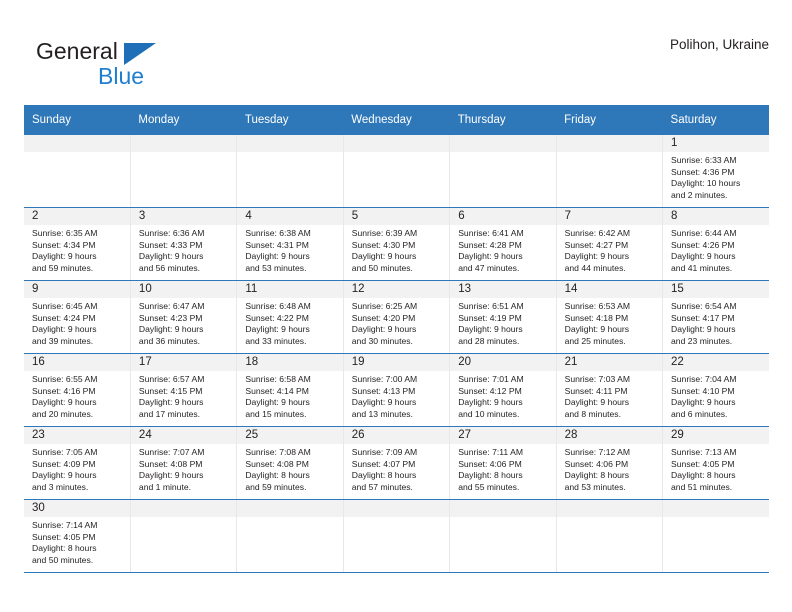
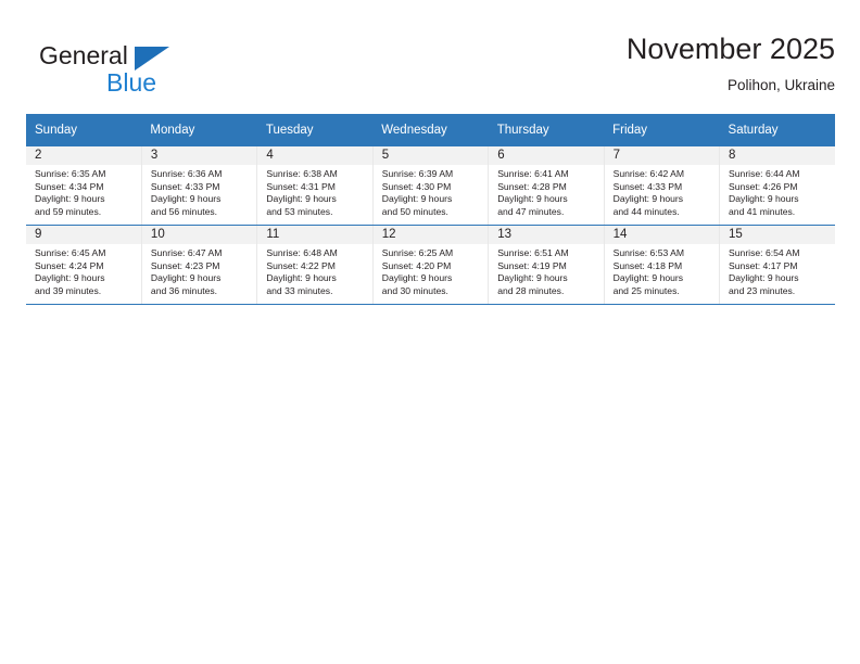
  General
  Blue
+ November 2025
  Polihon, Ukraine
  Sunday	Monday	Tuesday	Wednesday	Thursday	Friday	Saturday
- 						1Sunrise: 6:33 AMSunset: 4:36 PMDaylight: 10 hoursand 2 minutes.
- 2Sunrise: 6:35 AMSunset: 4:34 PMDaylight: 9 hoursand 59 minutes.	3Sunrise: 6:36 AMSunset: 4:33 PMDaylight: 9 hoursand 56 minutes.	4Sunrise: 6:38 AMSunset: 4:31 PMDaylight: 9 hoursand 53 minutes.	5Sunrise: 6:39 AMSunset: 4:30 PMDaylight: 9 hoursand 50 minutes.	6Sunrise: 6:41 AMSunset: 4:28 PMDaylight: 9 hoursand 47 minutes.	7Sunrise: 6:42 AMSunset: 4:27 PMDaylight: 9 hoursand 44 minutes.	8Sunrise: 6:44 AMSunset: 4:26 PMDaylight: 9 hoursand 41 minutes.
+ 2Sunrise: 6:35 AMSunset: 4:34 PMDaylight: 9 hoursand 59 minutes.	3Sunrise: 6:36 AMSunset: 4:33 PMDaylight: 9 hoursand 56 minutes.	4Sunrise: 6:38 AMSunset: 4:31 PMDaylight: 9 hoursand 53 minutes.	5Sunrise: 6:39 AMSunset: 4:30 PMDaylight: 9 hoursand 50 minutes.	6Sunrise: 6:41 AMSunset: 4:28 PMDaylight: 9 hoursand 47 minutes.	7Sunrise: 6:42 AMSunset: 4:33 PMDaylight: 9 hoursand 44 minutes.	8Sunrise: 6:44 AMSunset: 4:26 PMDaylight: 9 hoursand 41 minutes.
  9Sunrise: 6:45 AMSunset: 4:24 PMDaylight: 9 hoursand 39 minutes.	10Sunrise: 6:47 AMSunset: 4:23 PMDaylight: 9 hoursand 36 minutes.	11Sunrise: 6:48 AMSunset: 4:22 PMDaylight: 9 hoursand 33 minutes.	12Sunrise: 6:25 AMSunset: 4:20 PMDaylight: 9 hoursand 30 minutes.	13Sunrise: 6:51 AMSunset: 4:19 PMDaylight: 9 hoursand 28 minutes.	14Sunrise: 6:53 AMSunset: 4:18 PMDaylight: 9 hoursand 25 minutes.	15Sunrise: 6:54 AMSunset: 4:17 PMDaylight: 9 hoursand 23 minutes.
- 16Sunrise: 6:55 AMSunset: 4:16 PMDaylight: 9 hoursand 20 minutes.	17Sunrise: 6:57 AMSunset: 4:15 PMDaylight: 9 hoursand 17 minutes.	18Sunrise: 6:58 AMSunset: 4:14 PMDaylight: 9 hoursand 15 minutes.	19Sunrise: 7:00 AMSunset: 4:13 PMDaylight: 9 hoursand 13 minutes.	20Sunrise: 7:01 AMSunset: 4:12 PMDaylight: 9 hoursand 10 minutes.	21Sunrise: 7:03 AMSunset: 4:11 PMDaylight: 9 hoursand 8 minutes.	22Sunrise: 7:04 AMSunset: 4:10 PMDaylight: 9 hoursand 6 minutes.
- 23Sunrise: 7:05 AMSunset: 4:09 PMDaylight: 9 hoursand 3 minutes.	24Sunrise: 7:07 AMSunset: 4:08 PMDaylight: 9 hoursand 1 minute.	25Sunrise: 7:08 AMSunset: 4:08 PMDaylight: 8 hoursand 59 minutes.	26Sunrise: 7:09 AMSunset: 4:07 PMDaylight: 8 hoursand 57 minutes.	27Sunrise: 7:11 AMSunset: 4:06 PMDaylight: 8 hoursand 55 minutes.	28Sunrise: 7:12 AMSunset: 4:06 PMDaylight: 8 hoursand 53 minutes.	29Sunrise: 7:13 AMSunset: 4:05 PMDaylight: 8 hoursand 51 minutes.
- 30Sunrise: 7:14 AMSunset: 4:05 PMDaylight: 8 hoursand 50 minutes.
